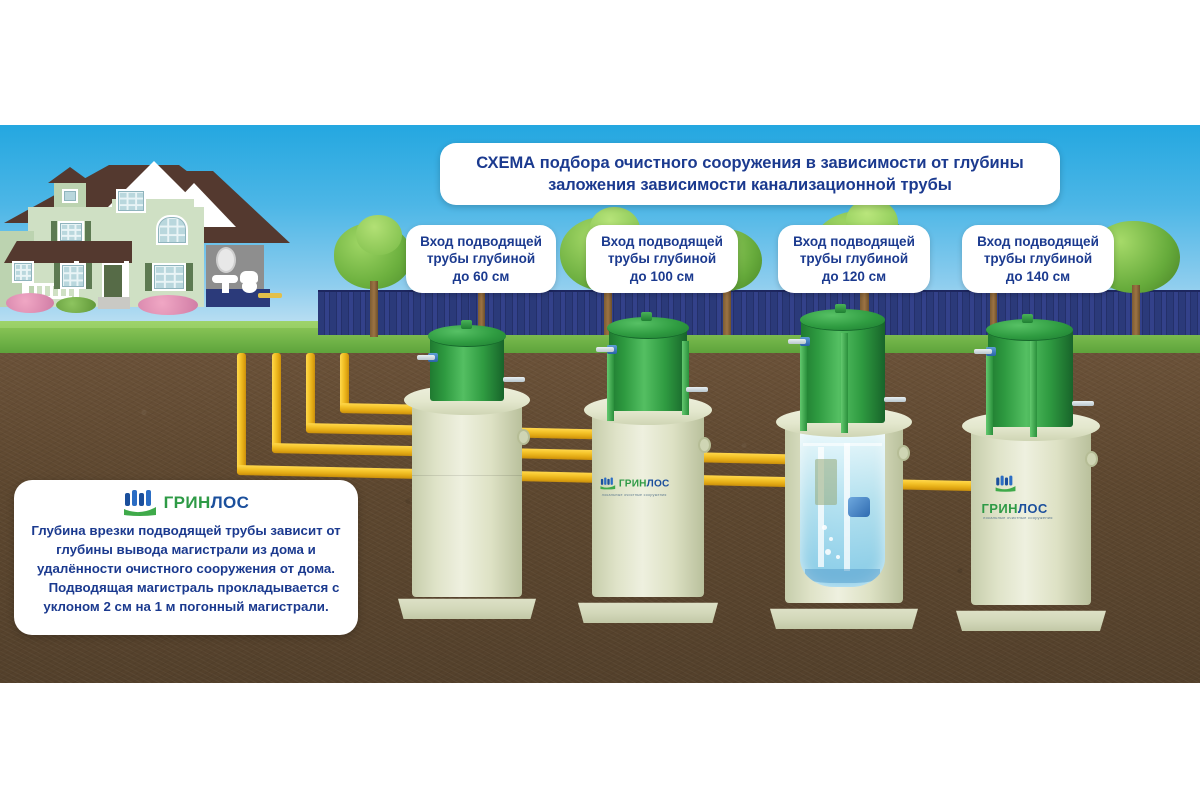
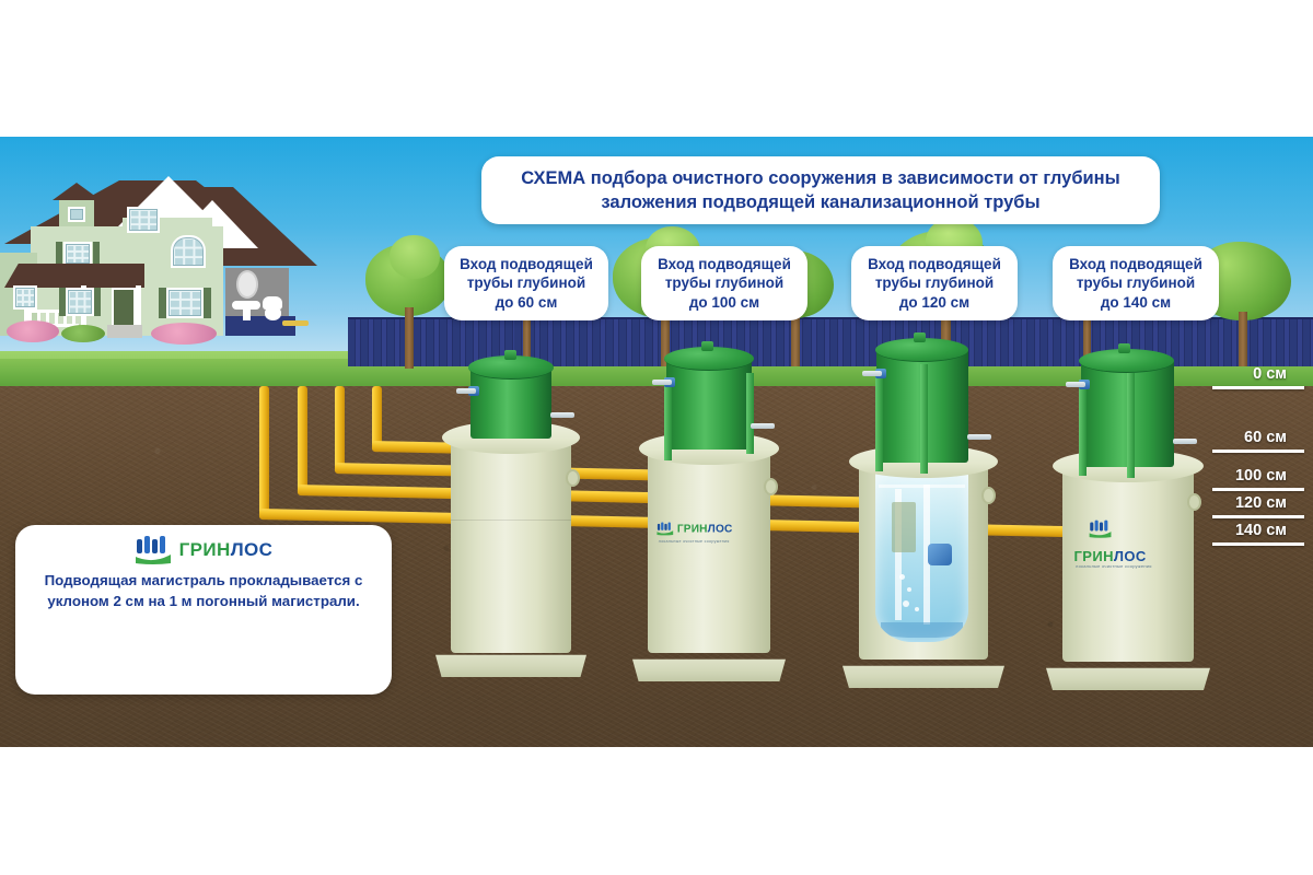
  ГРИНЛОС
  ГРИНЛОС
+ 0 см
+ 60 см
+ 100 см
+ 120 см
+ 140 см
- СХЕМА подбора очистного сооружения в зависимости от глубины заложения зависимости канализационной трубы
+ СХЕМА подбора очистного сооружения в зависимости от глубины заложения подводящей канализационной трубы
  Вход подводящей
  трубы глубиной
  до 60 см
  Вход подводящей
  трубы глубиной
  до 100 см
  Вход подводящей
  трубы глубиной
  до 120 см
  Вход подводящей
  трубы глубиной
  до 140 см
  ГРИНЛОС
- Глубина врезки подводящей трубы зависит от глубины вывода магистрали из дома и удалённости очистного сооружения от дома.
  Подводящая магистраль прокладывается с уклоном 2 см на 1 м погонный магистрали.
